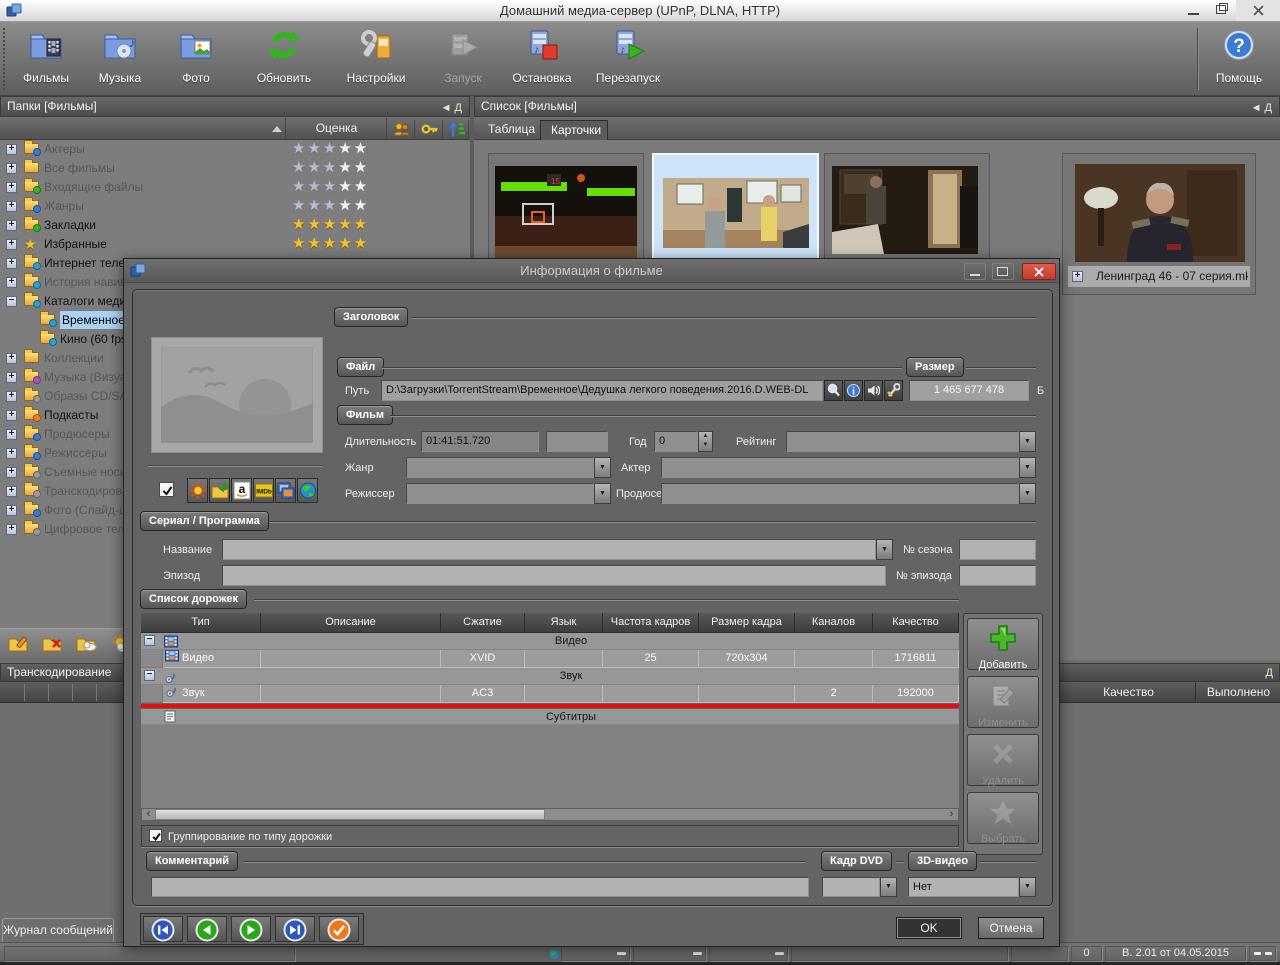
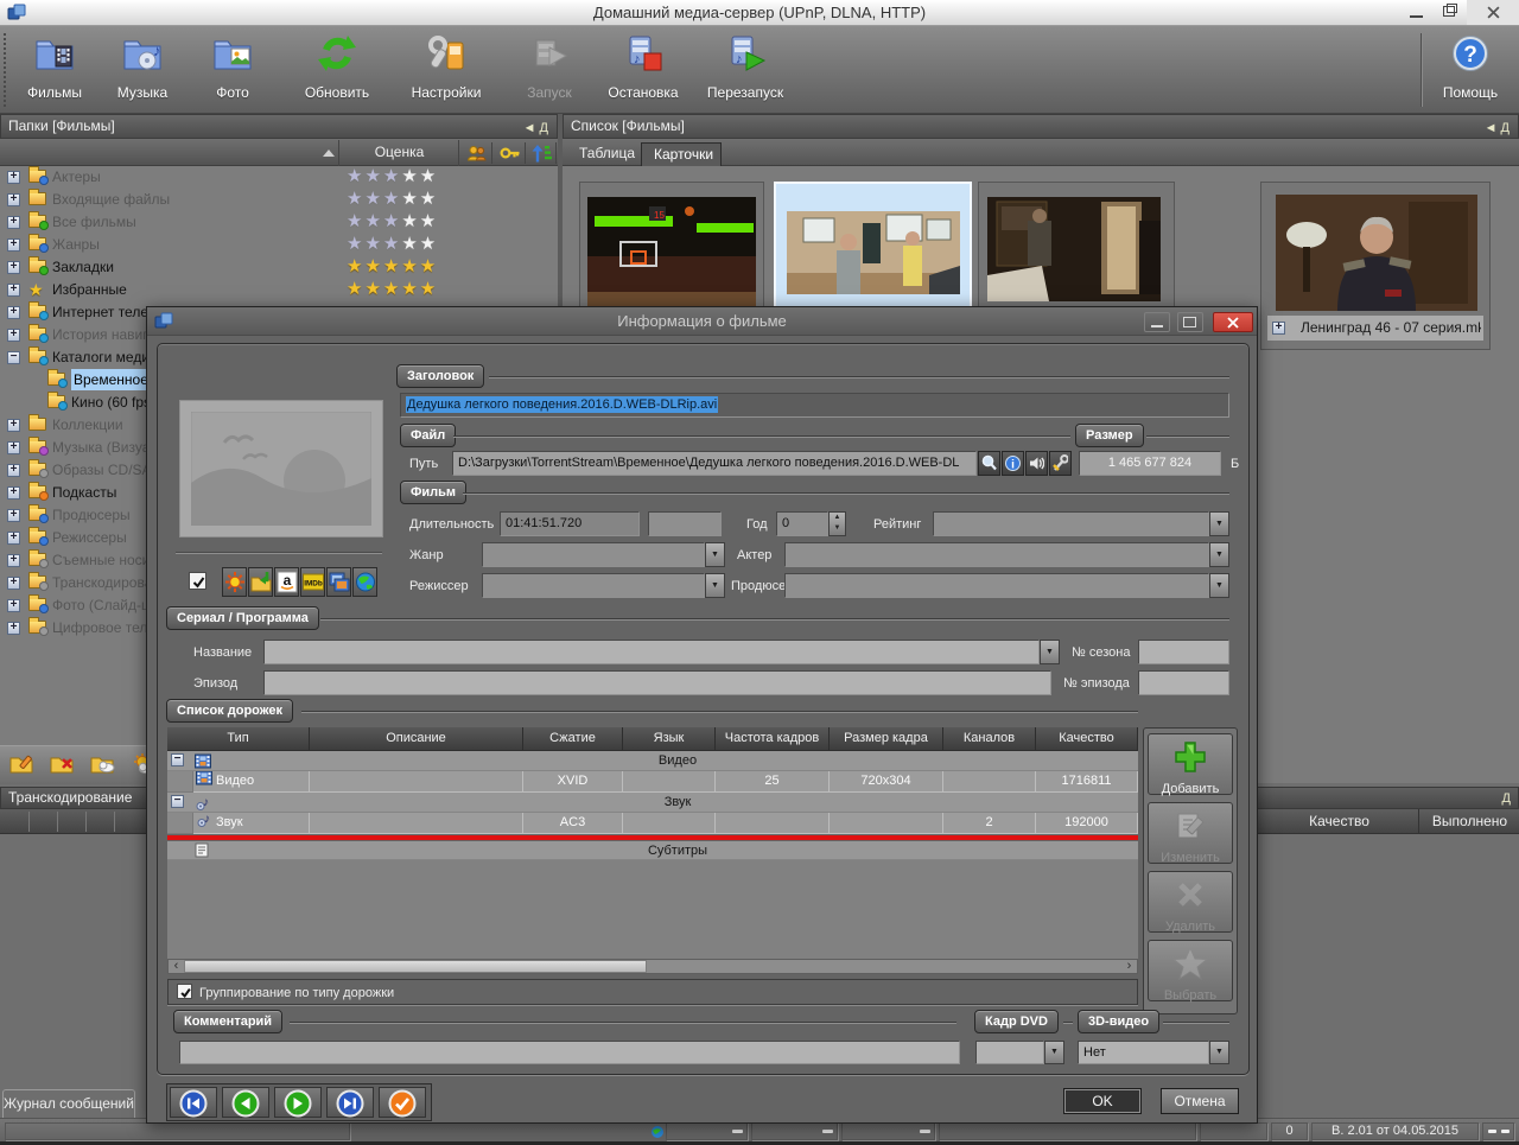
  Домашний медиа-сервер (UPnP, DLNA, HTTP)
  Фильмы
  ♪
  Музыка
  Фото
  Обновить
  Настройки
  Запуск
  ♪
  Остановка
  ♪
  Перезапуск
  ?
  Помощь
  Папки [Фильмы]
  ◄Д
  Список [Фильмы]
  ◄Д
  Оценка
  +
  Актеры
  ★★★★★
  +
- Все фильмы
+ Входящие файлы
  ★★★★★
  +
- Входящие файлы
+ Все фильмы
  ★★★★★
  +
  Жанры
  ★★★★★
  +
  Закладки
  ★★★★★
  +
  ★
  Избранные
  ★★★★★
  +
  Интернет теле
  +
  История нави
  −
  Каталоги мед
  Временное
  Кино (60 fp
  +
  Коллекции
  +
  Музыка (Визу
  +
  Образы CD/S
  +
  Подкасты
  +
  Продюсеры
  +
  Режиссеры
  +
  Съемные нос
  +
  Транскодиров
  +
  Фото (Слайд-
  +
  Цифровое тел
  Таблица
  Карточки
  15
  +
  Ленинград 46 - 07 серия.m
  Транскодирование
  Д
  Качество
  Выполнено
  Журнал сообщений
  0
  В. 2.01 от 04.05.2015
  Информация о фильме
  a
  Заголовок
+ Дедушка легкого поведения.2016.D.WEB-DLRip.avi
  Файл
  Размер
  Путь
  D:\Загрузки\TorrentStream\Временное\Дедушка легкого поведения.2016.D.WEB-DL
  i
- 1 465 677 478
+ 1 465 677 824
  Б
  Фильм
  Длительность
  01:41:51.720
  Год
  0
  Рейтинг
  Жанр
  Актер
  Режиссер
  Продюсе
  Сериал / Программа
  Название
  № сезона
  Эпизод
  № эпизода
  Список дорожек
  Тип
  Описание
  Сжатие
  Язык
  Частота кадров
  Размер кадра
  Каналов
  Качество
  −
  Видео
  Видео
  XVID
  25
  720x304
  1716811
  −
  ♪
  Звук
  ♪
  Звук
  AC3
  2
  192000
  Субтитры
  ‹
  ›
  Группирование по типу дорожки
  Добавить
  Изменить
  Удалить
  Выбрать
  Комментарий
  Кадр DVD
  3D-видео
  Нет
  OK
  Отмена
